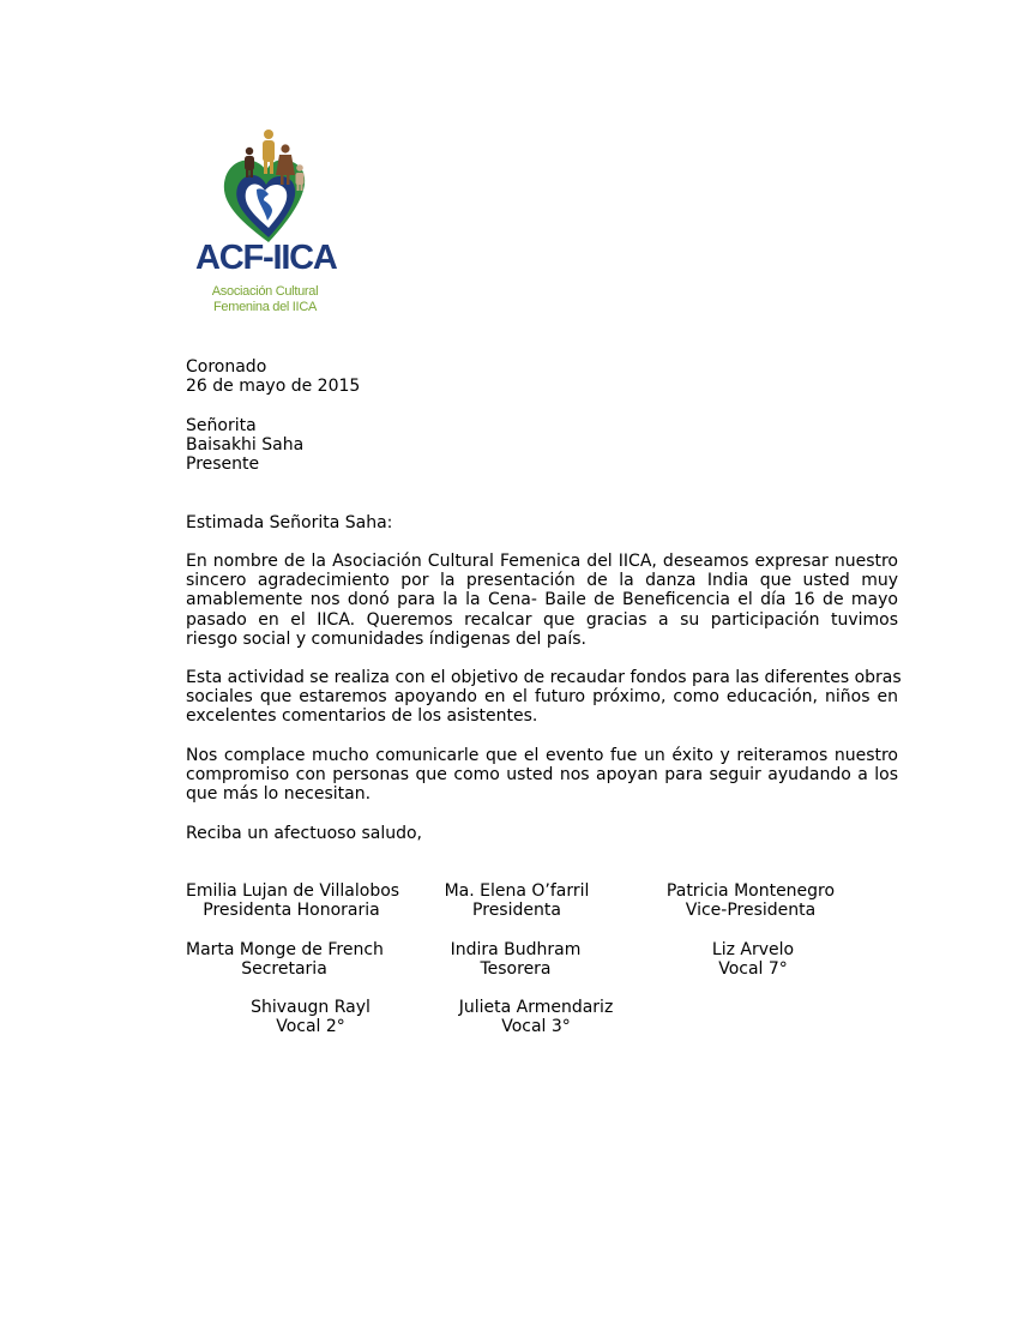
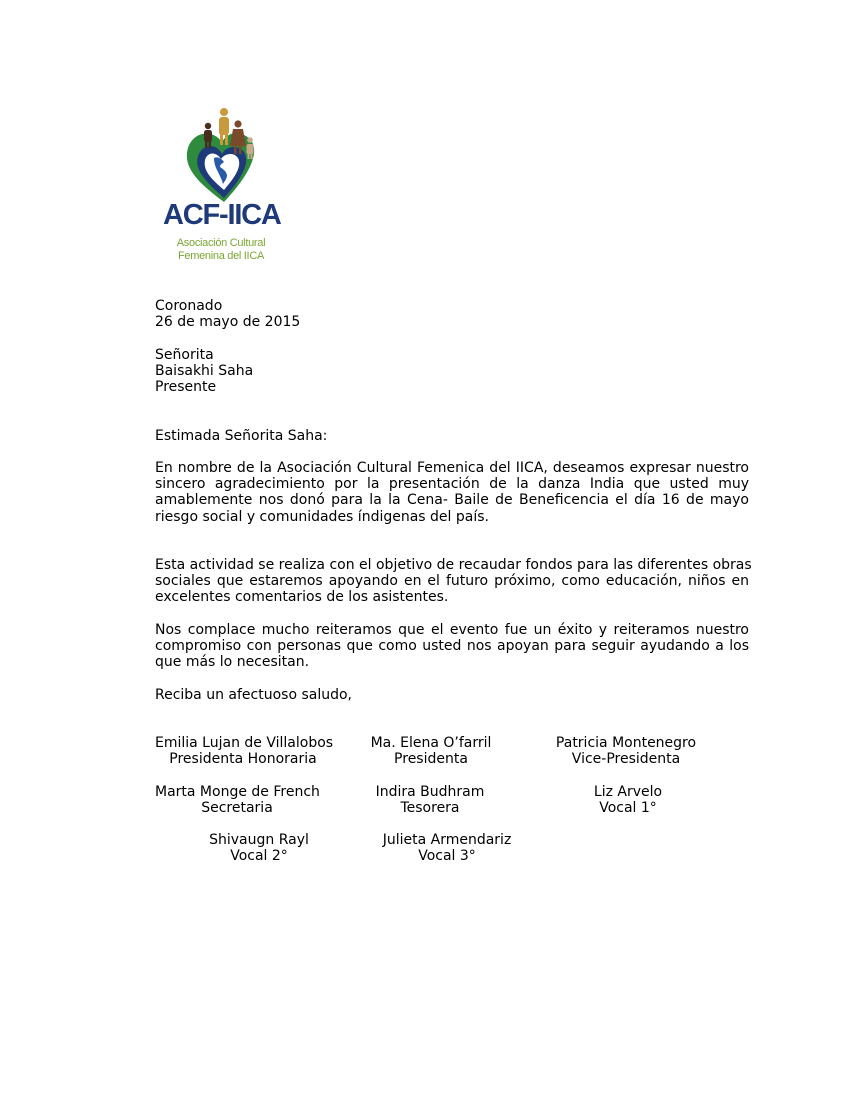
  ACF-IICA
  Asociación Cultural
  Femenina del IICA
  Coronado
  26 de mayo de 2015
  Señorita
  Baisakhi Saha
  Presente
  Estimada Señorita Saha:
  En nombre de la Asociación Cultural Femenica del IICA, deseamos expresar nuestro
  sincero agradecimiento por la presentación de la danza India que usted muy
  amablemente nos donó para la la Cena- Baile de Beneficencia el día 16 de mayo
- pasado en el IICA. Queremos recalcar que gracias a su participación tuvimos
  riesgo social y comunidades índigenas del país.
  Esta actividad se realiza con el objetivo de recaudar fondos para las diferentes obras
  sociales que estaremos apoyando en el futuro próximo, como educación, niños en
  excelentes comentarios de los asistentes.
- Nos complace mucho comunicarle que el evento fue un éxito y reiteramos nuestro
+ Nos complace mucho reiteramos que el evento fue un éxito y reiteramos nuestro
  compromiso con personas que como usted nos apoyan para seguir ayudando a los
  que más lo necesitan.
  Reciba un afectuoso saludo,
  Emilia Lujan de Villalobos
  Presidenta Honoraria
  Ma. Elena O’farril
  Presidenta
  Patricia Montenegro
  Vice-Presidenta
  Marta Monge de French
  Secretaria
  Indira Budhram
  Tesorera
  Liz Arvelo
- Vocal 7°
+ Vocal 1°
  Shivaugn Rayl
  Vocal 2°
  Julieta Armendariz
  Vocal 3°
